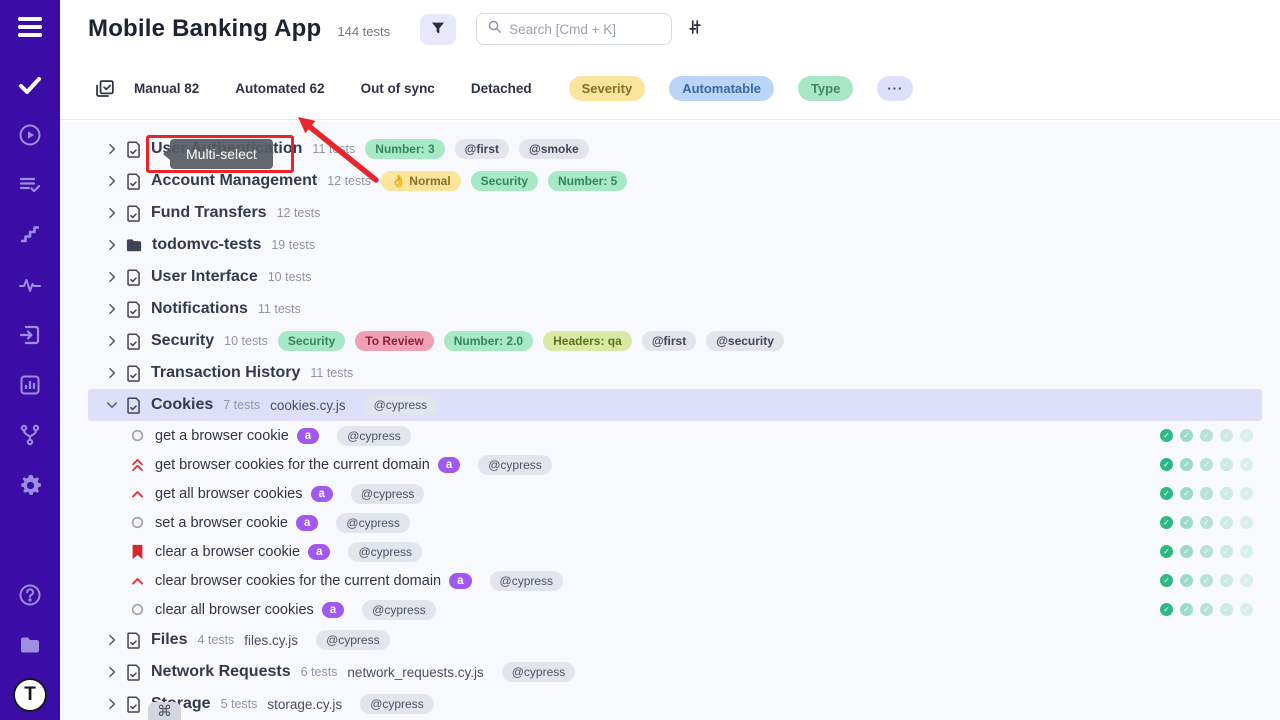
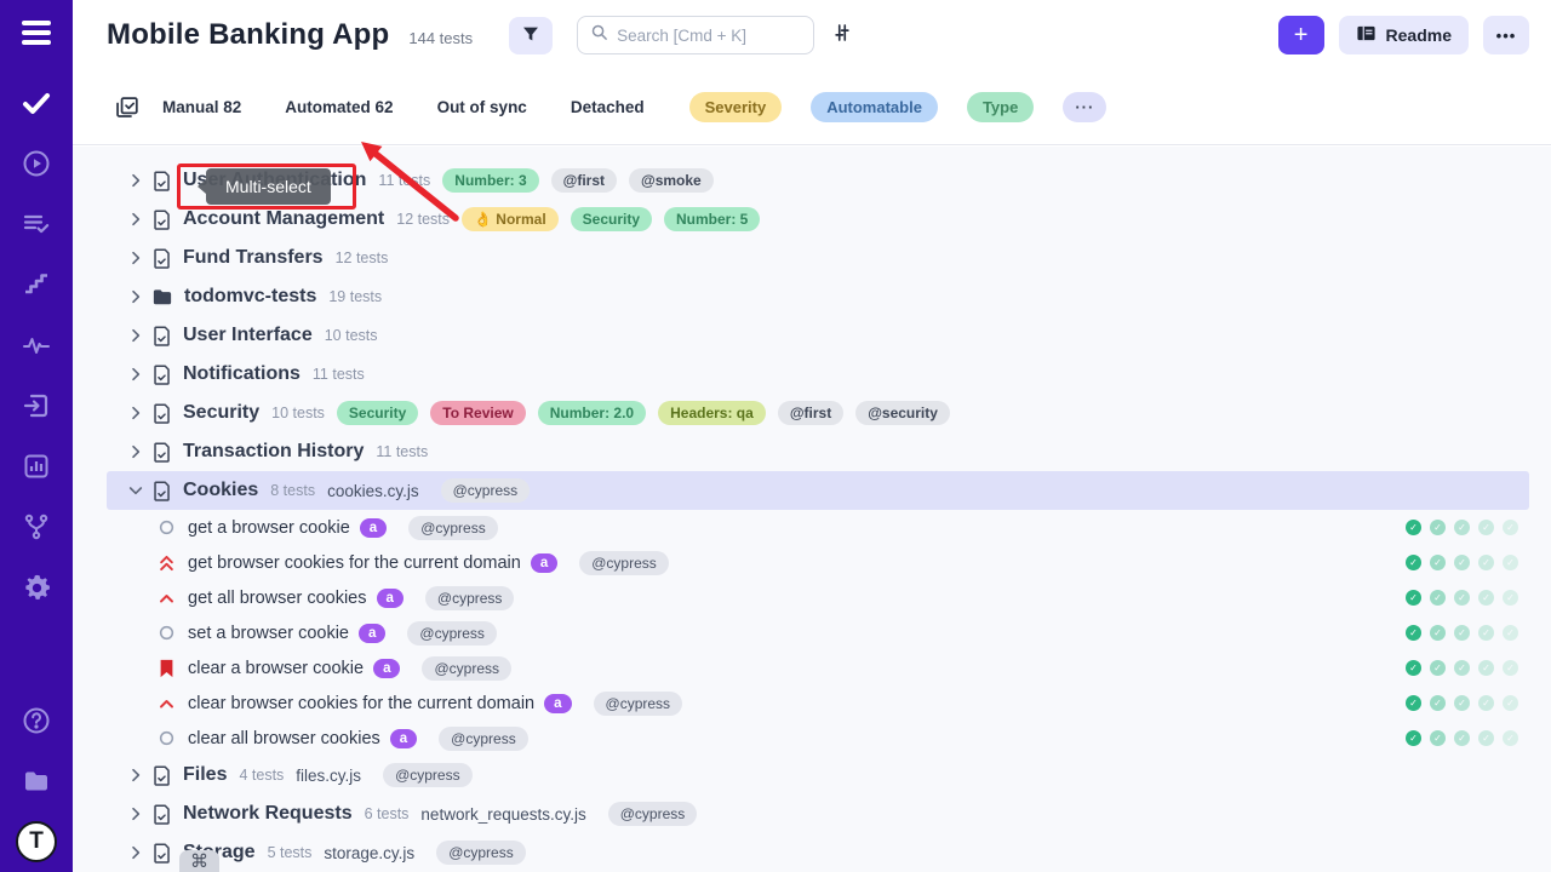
  T
  Mobile Banking App
  144 tests
  Search [Cmd + K]
+ +
+ Readme
+ •••
  Manual 82
  Automated 62
  Out of sync
  Detached
  Severity
  Automatable
  Type
  ···
  Multi-select
  11 tsts
  Number: 3
  @first
  @smoke
  Account Management
  12 tests
  👌 Normal
  Security
  Number: 5
  Fund Transfers
  12 tests
  todomvc-tests
  19 tests
  User Interface
  10 tests
  Notifications
  11 tests
  Security
  10 tests
  Security
  To Review
  Number: 2.0
  Headers: qa
  @first
  @security
  Transaction History
  11 tests
  Cookies
- 7 tests
+ 8 tests
  cookies.cy.js
  @cypress
  get a browser cookie
  a
  @cypress
  ✓
  ✓
  ✓
  ✓
  ✓
  get browser cookies for the current domain
  a
  @cypress
  ✓
  ✓
  ✓
  ✓
  ✓
  get all browser cookies
  a
  @cypress
  ✓
  ✓
  ✓
  ✓
  ✓
  set a browser cookie
  a
  @cypress
  ✓
  ✓
  ✓
  ✓
  ✓
  clear a browser cookie
  a
  @cypress
  ✓
  ✓
  ✓
  ✓
  ✓
  clear browser cookies for the current domain
  a
  @cypress
  ✓
  ✓
  ✓
  ✓
  ✓
  clear all browser cookies
  a
  @cypress
  ✓
  ✓
  ✓
  ✓
  ✓
  Files
  4 tests
  files.cy.js
  @cypress
  Network Requests
  6 tests
  network_requests.cy.js
  @cypress
  5 tests
  storage.cy.js
  @cypress
  ⌘
